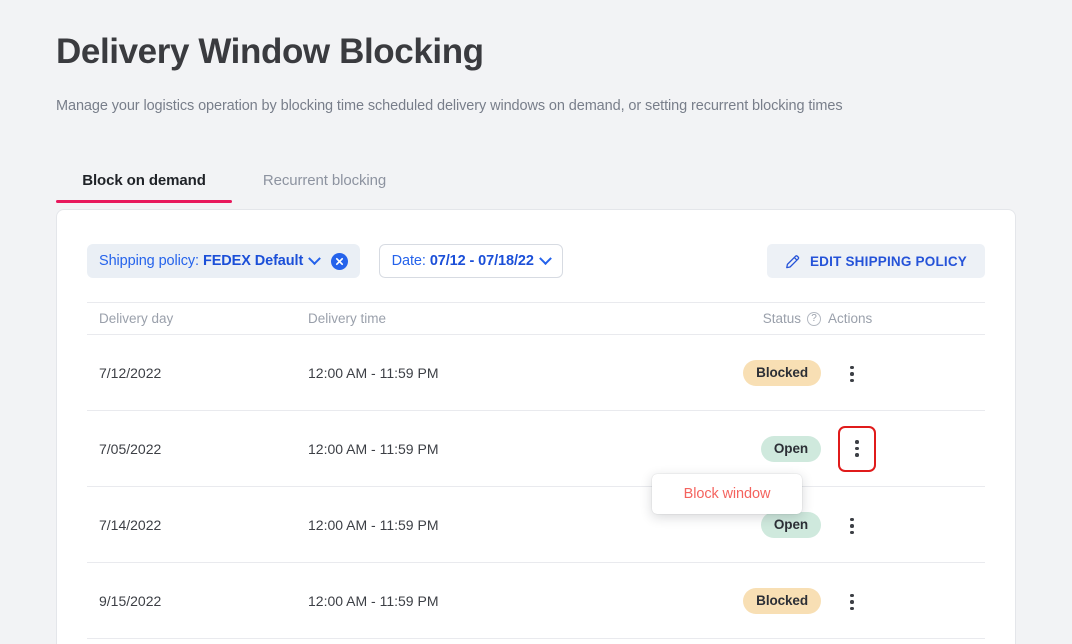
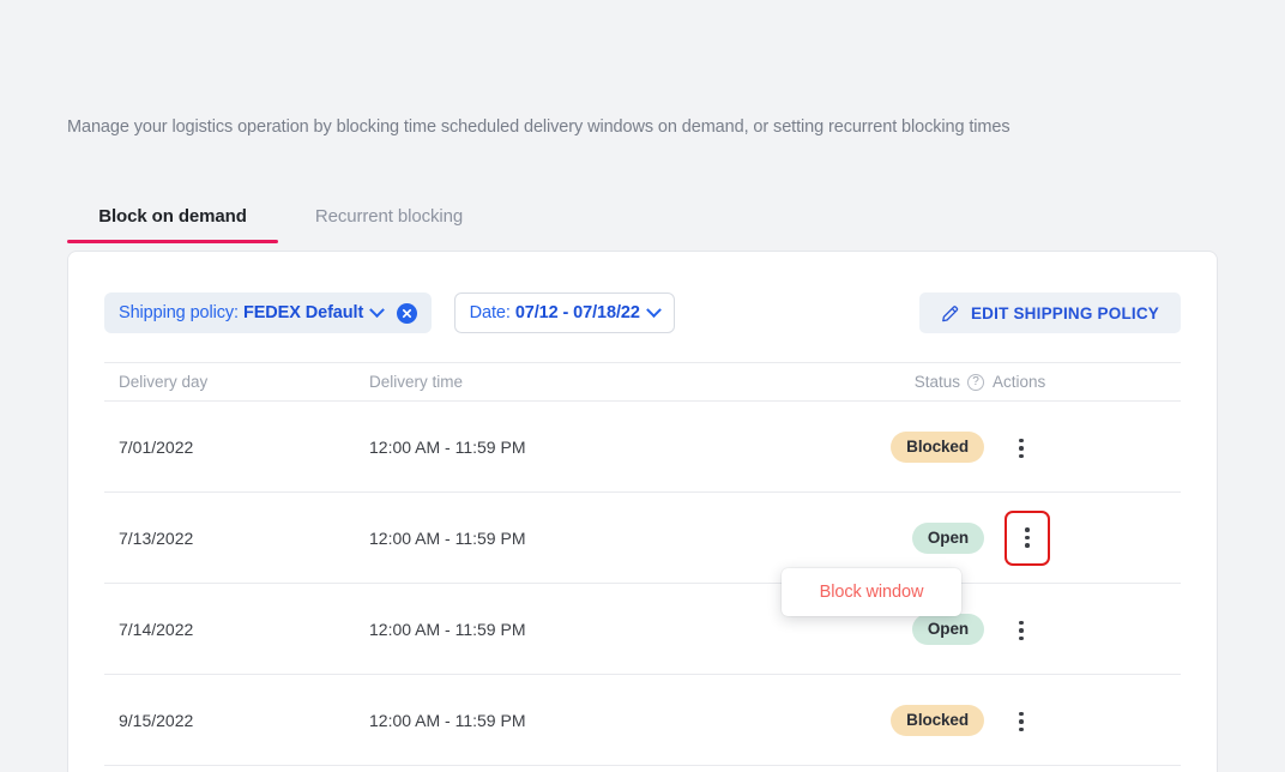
- Delivery Window Blocking
  Manage your logistics operation by blocking time scheduled delivery windows on demand, or setting recurrent blocking times
  Block on demand
  Recurrent blocking
  Shipping policy:
  FEDEX Default
  Date:
  07/12 - 07/18/22
  EDIT SHIPPING POLICY
  Delivery day
  Delivery time
  Status
  ?
  Actions
- 7/12/2022
+ 7/01/2022
  12:00 AM - 11:59 PM
  Blocked
- 7/05/2022
+ 7/13/2022
  12:00 AM - 11:59 PM
  Open
  7/14/2022
  12:00 AM - 11:59 PM
  Open
  9/15/2022
  12:00 AM - 11:59 PM
  Blocked
  Block window
